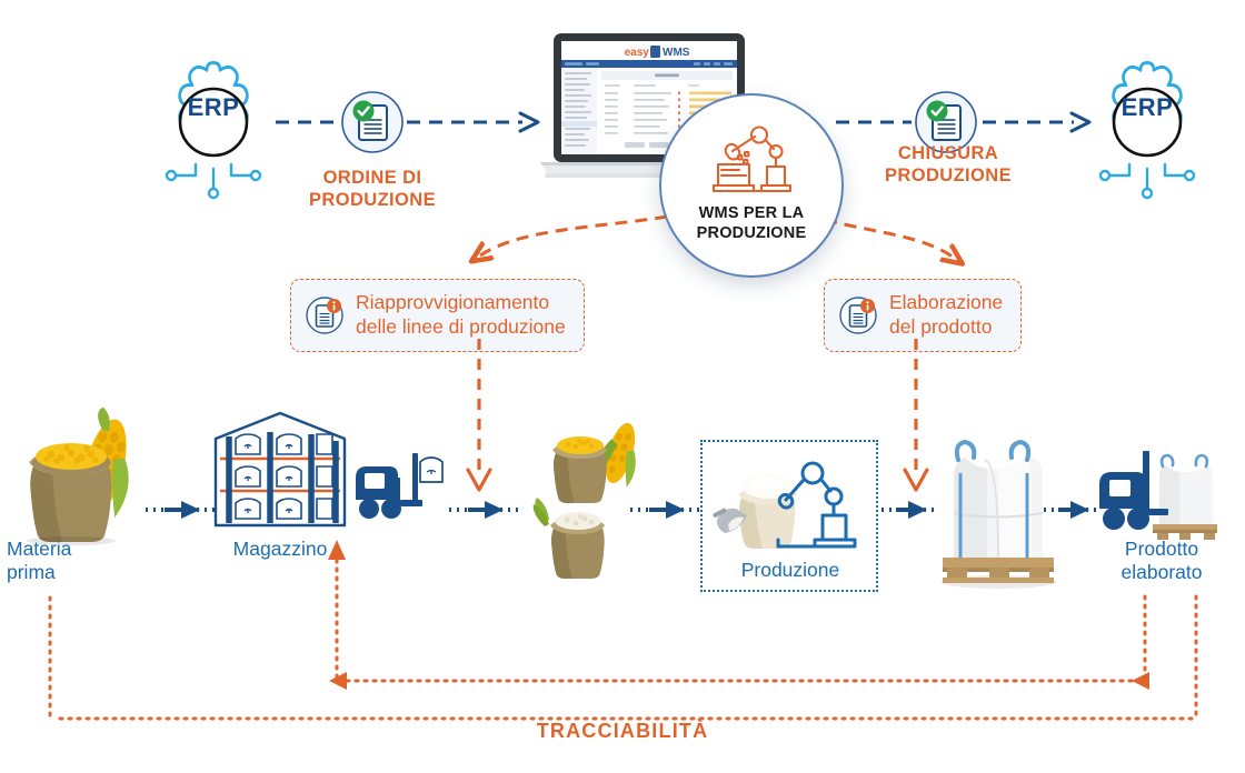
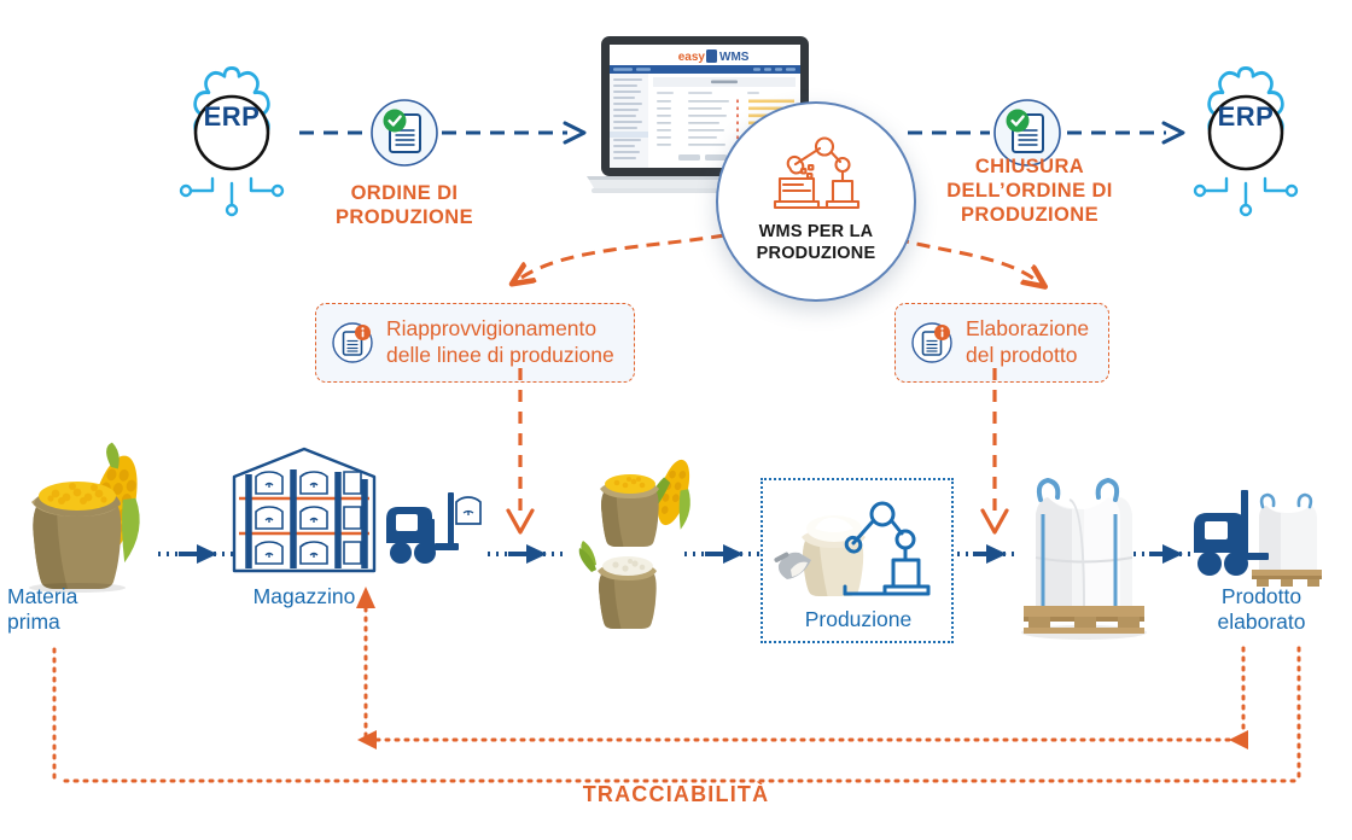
  ERP
  ORDINE DI
  PRODUZIONE
  easy
  WMS
  CHIUSURA
+ DELL’ORDINE DI
  PRODUZIONE
  ERP
  WMS PER LA
  PRODUZIONE
  Riapprovvigionamento
  delle linee di produzione
  Elaborazione
  del prodotto
  Materia
  prima
  Magazzino
  Produzione
  Prodotto
  elaborato
  TRACCIABILITÀ
